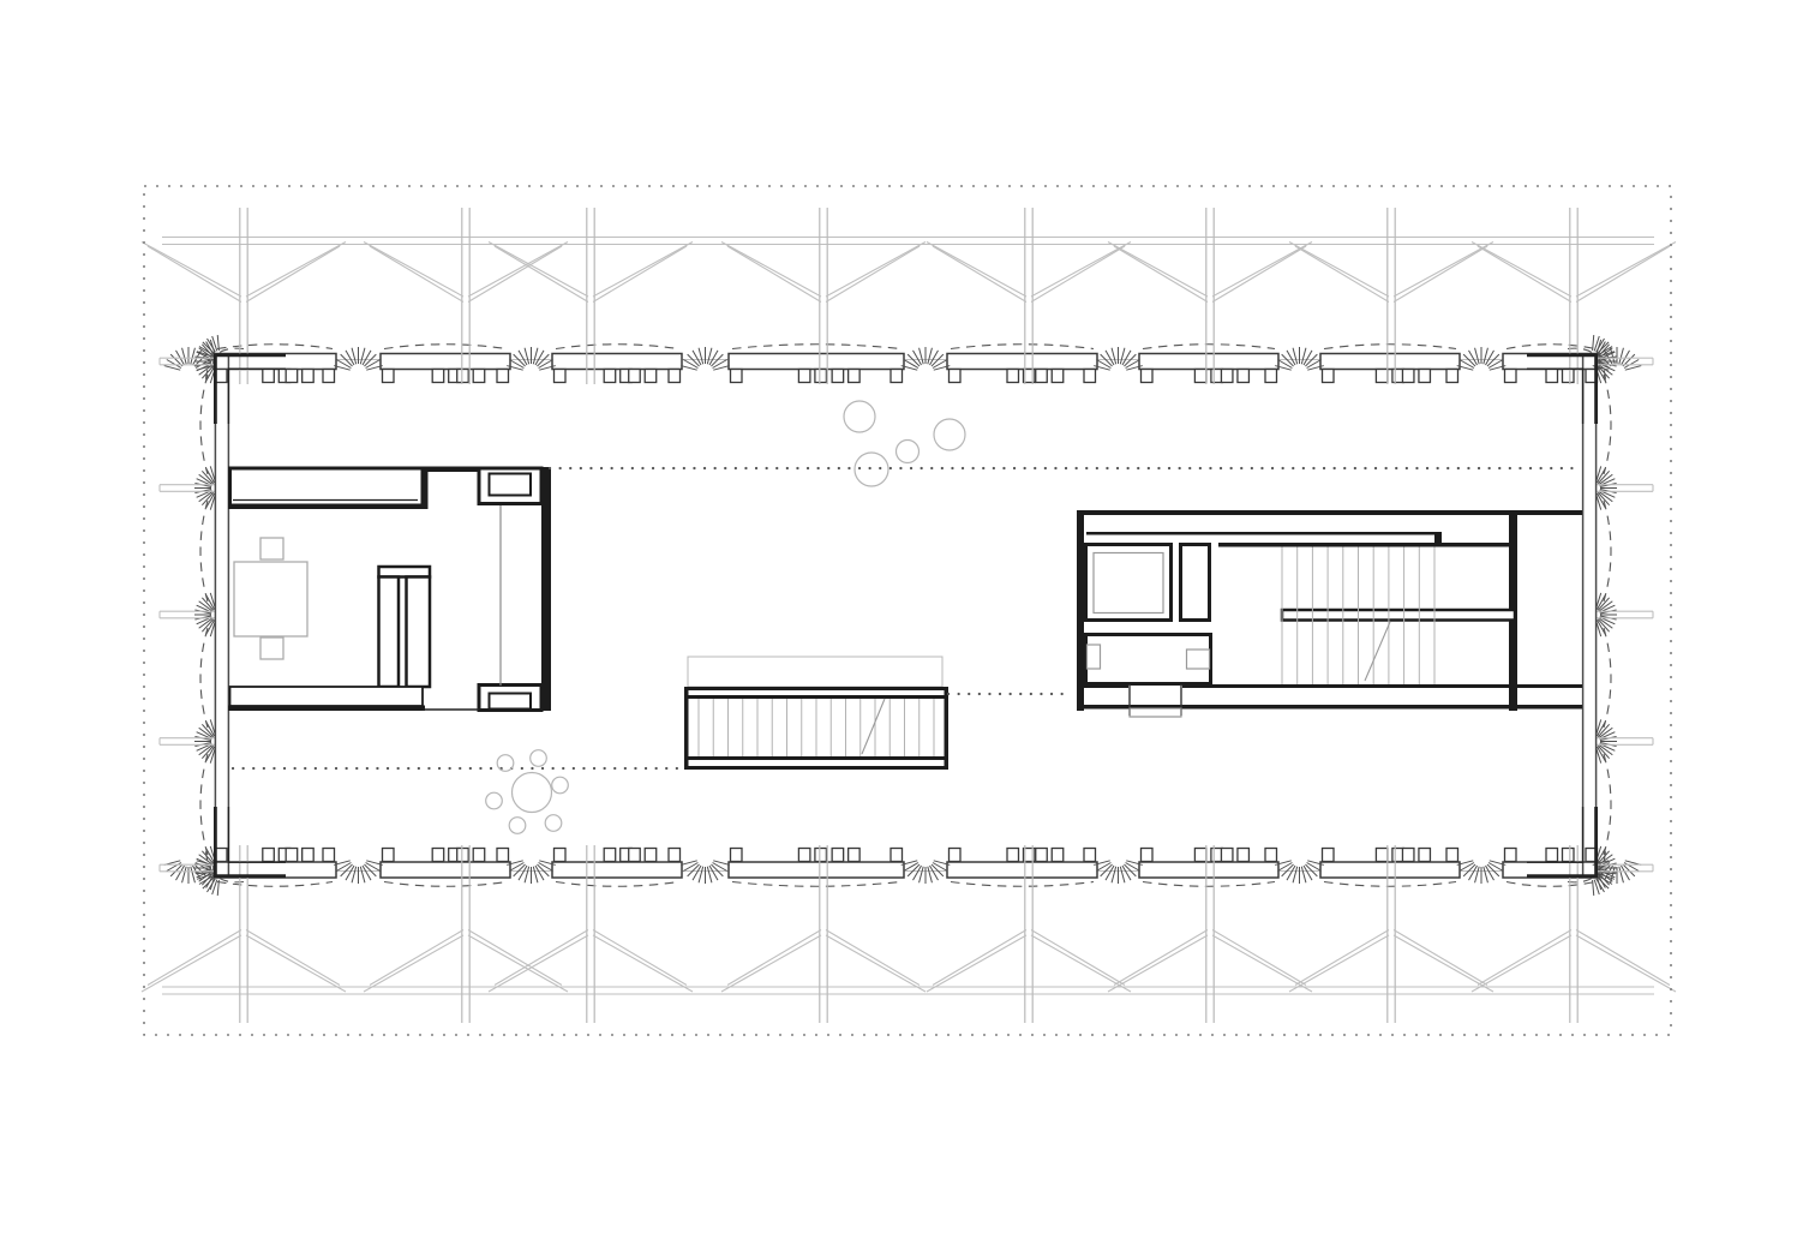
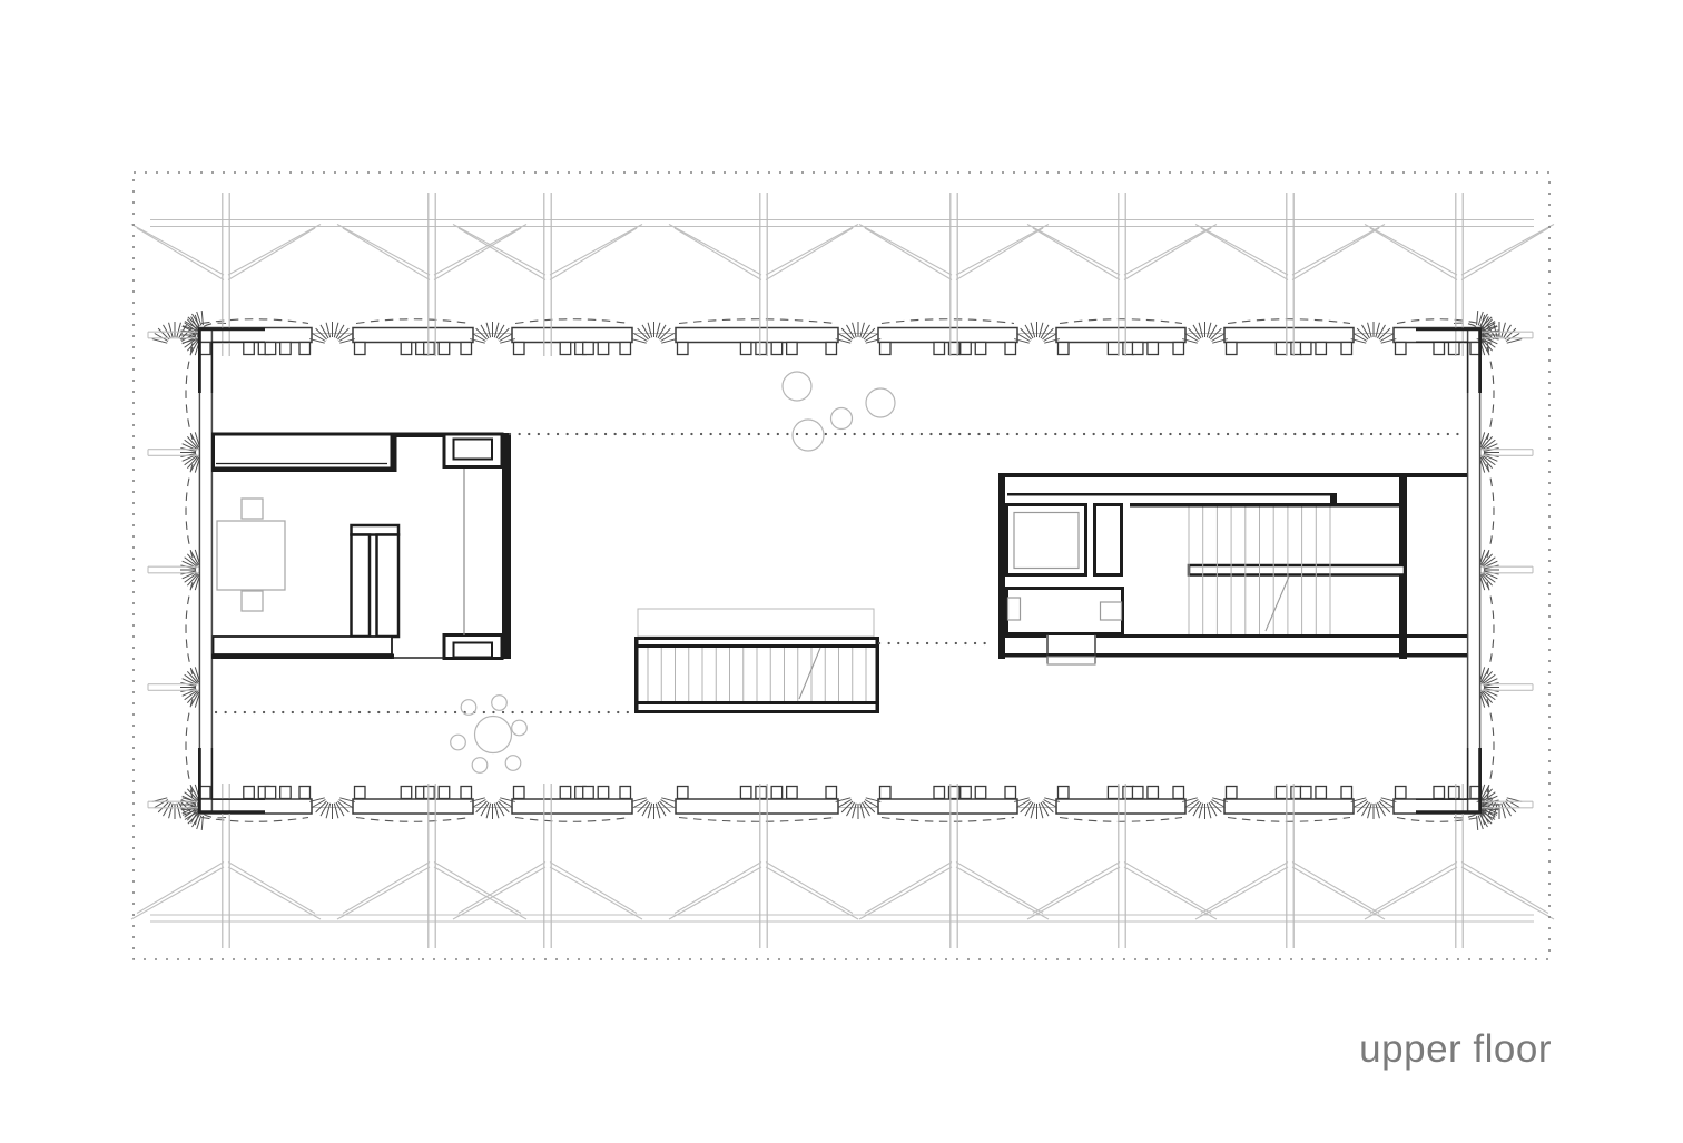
+ upper floor
